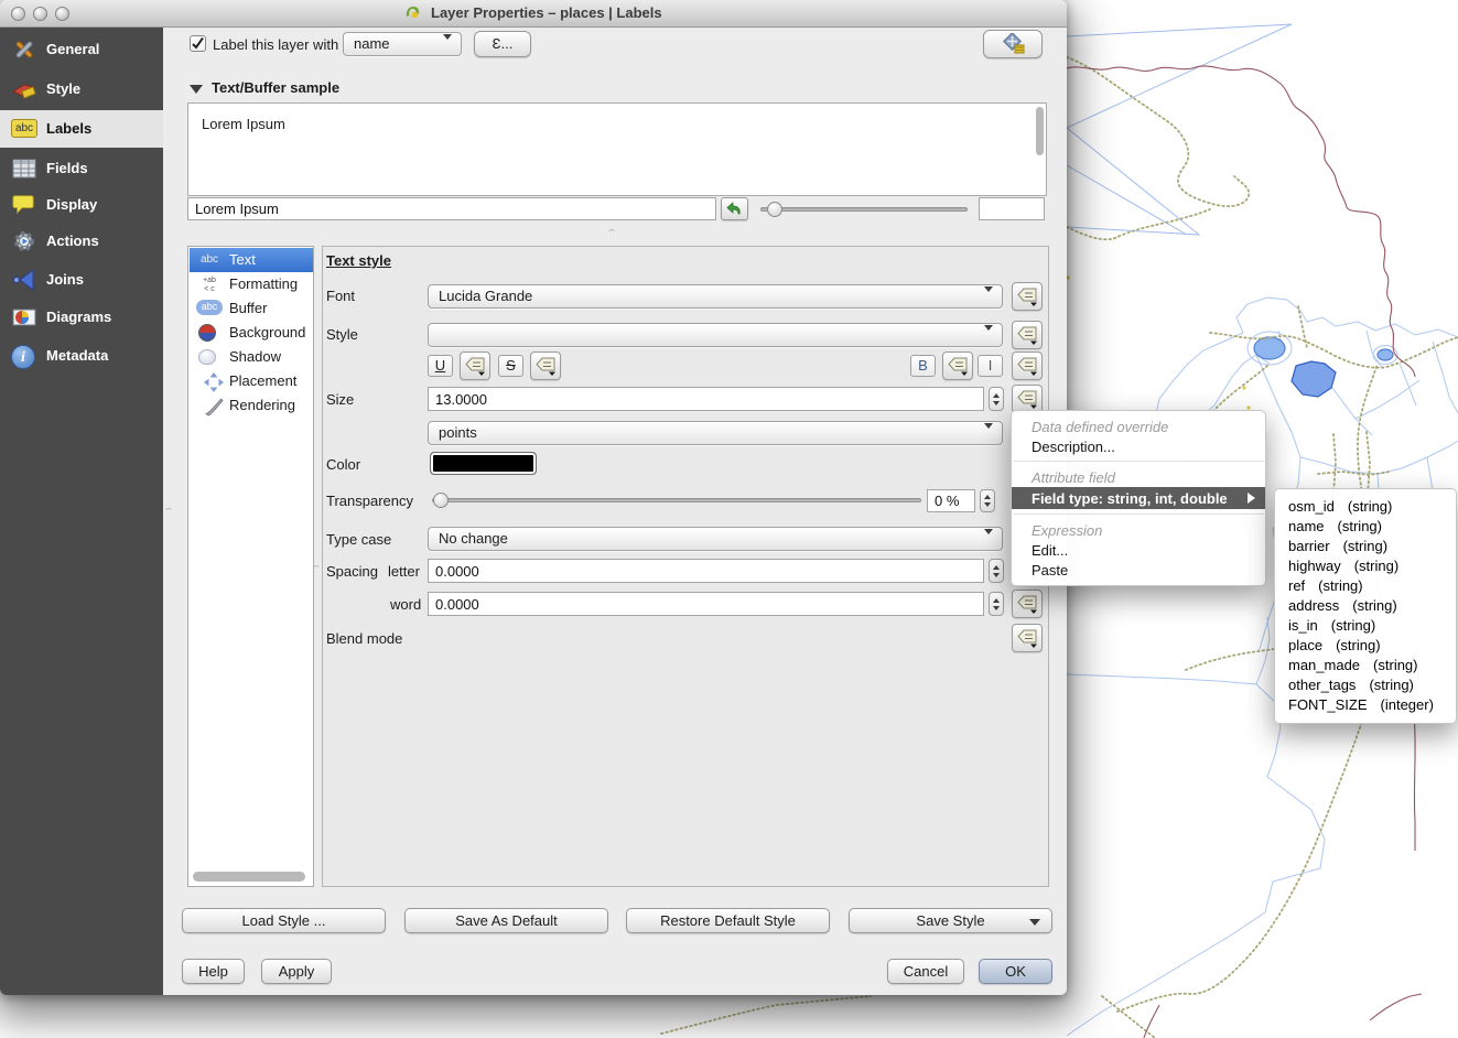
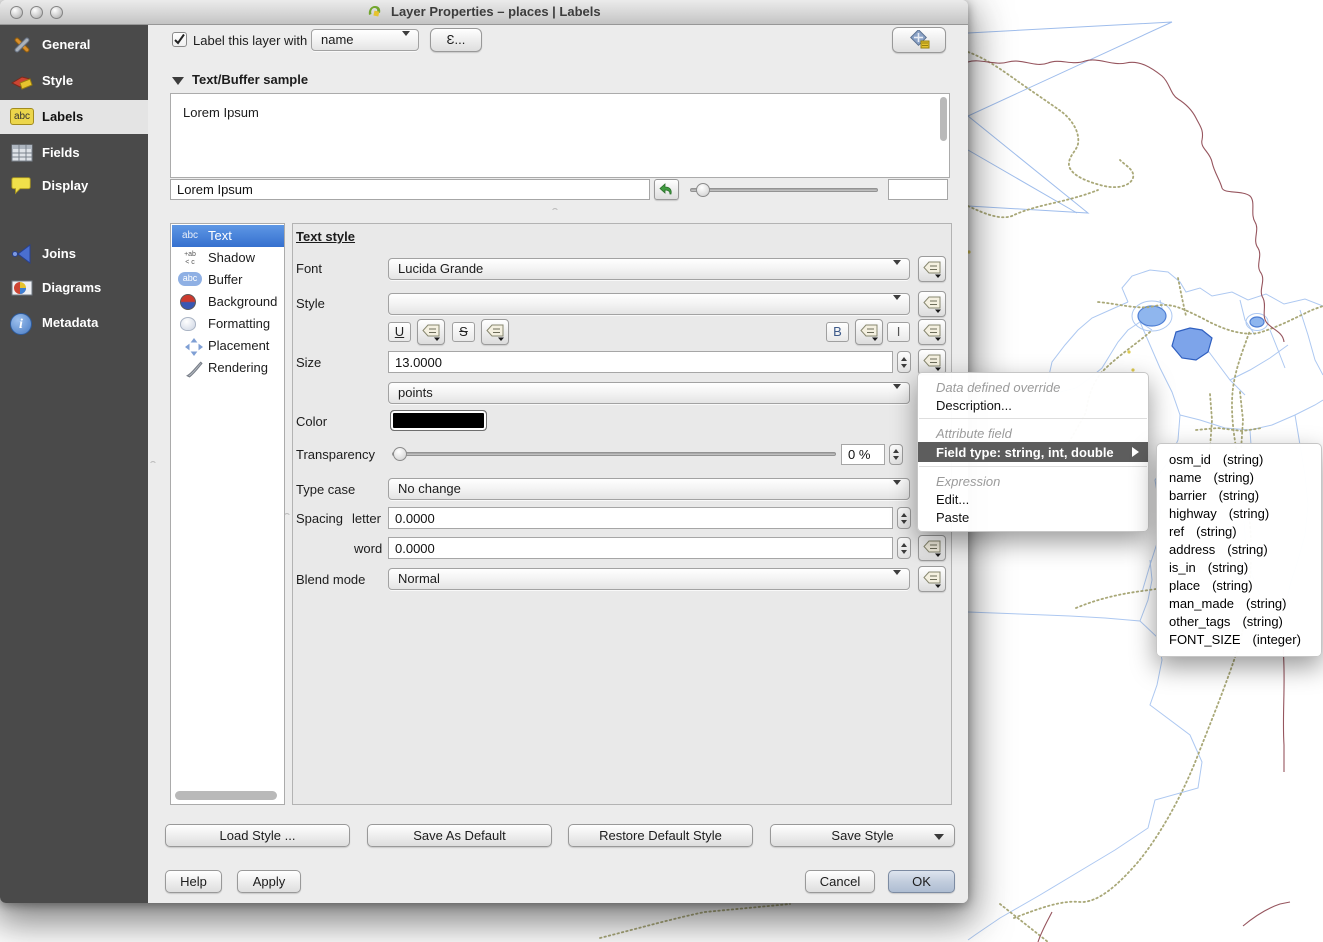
  Layer Properties – places | Labels
  General
  Style
  abc
  Labels
  Fields
  Display
- Actions
  Joins
  Diagrams
  i
  Metadata
  Label this layer with
  name
  Ɛ...
  Text/Buffer sample
  Lorem Ipsum
  Lorem Ipsum
  ⌢
  ⌢
  ⌢
  abc
  Text
- Formatting
+ Shadow
  abc
  Buffer
  Background
- Shadow
+ Formatting
  Placement
  Rendering
  Text style
  Font
  Lucida Grande
  Style
  U
  S
  B
  I
  Size
  13.0000
  points
  Color
  Transparency
  0 %
  Type case
  No change
  Spacing
  letter
  0.0000
  word
  0.0000
  Blend mode
+ Normal
  Load Style ...
  Save As Default
  Restore Default Style
  Save Style
  Help
  Apply
  Cancel
  OK
  Data defined override
  Description...
  Attribute field
  Field type: string, int, double
  Expression
  Edit...
  Paste
  osm_id
  (string)
  name
  (string)
  barrier
  (string)
  highway
  (string)
  ref
  (string)
  address
  (string)
  is_in
  (string)
  place
  (string)
  man_made
  (string)
  other_tags
  (string)
  FONT_SIZE
  (integer)
